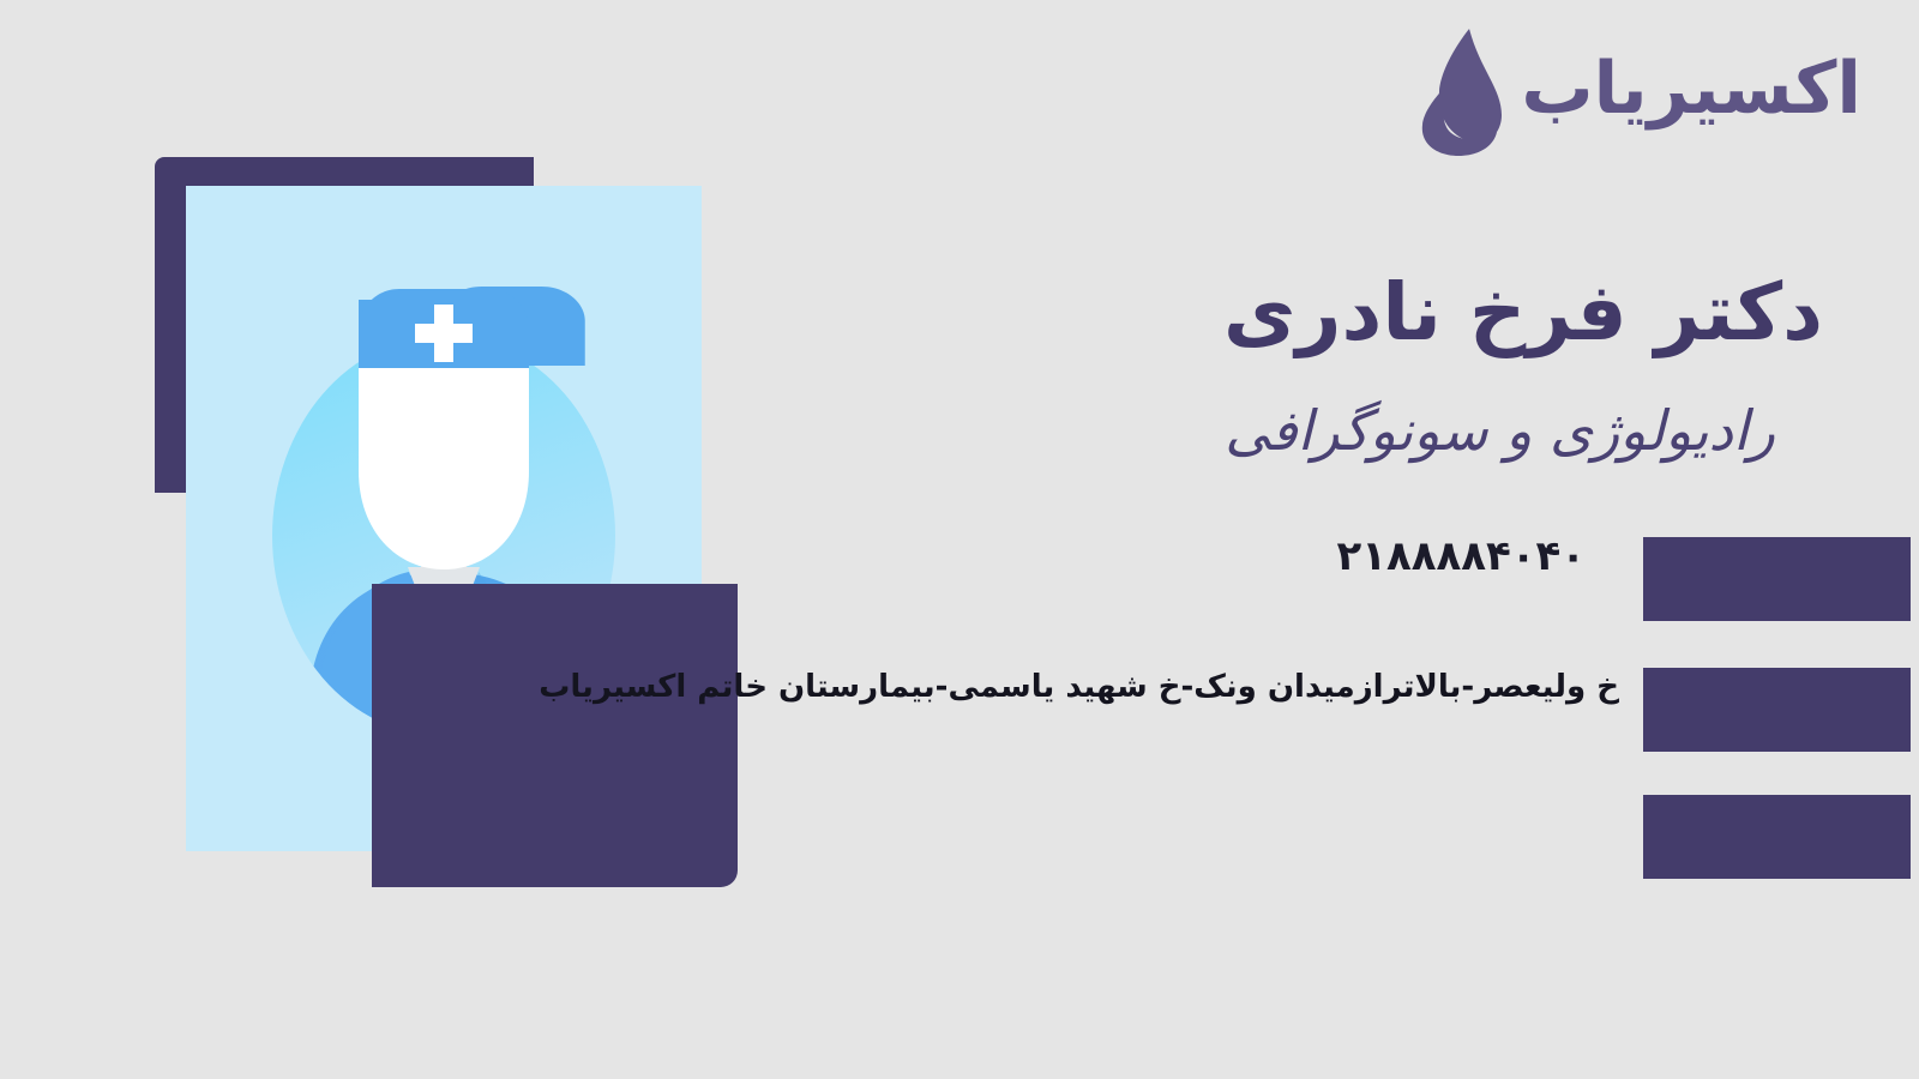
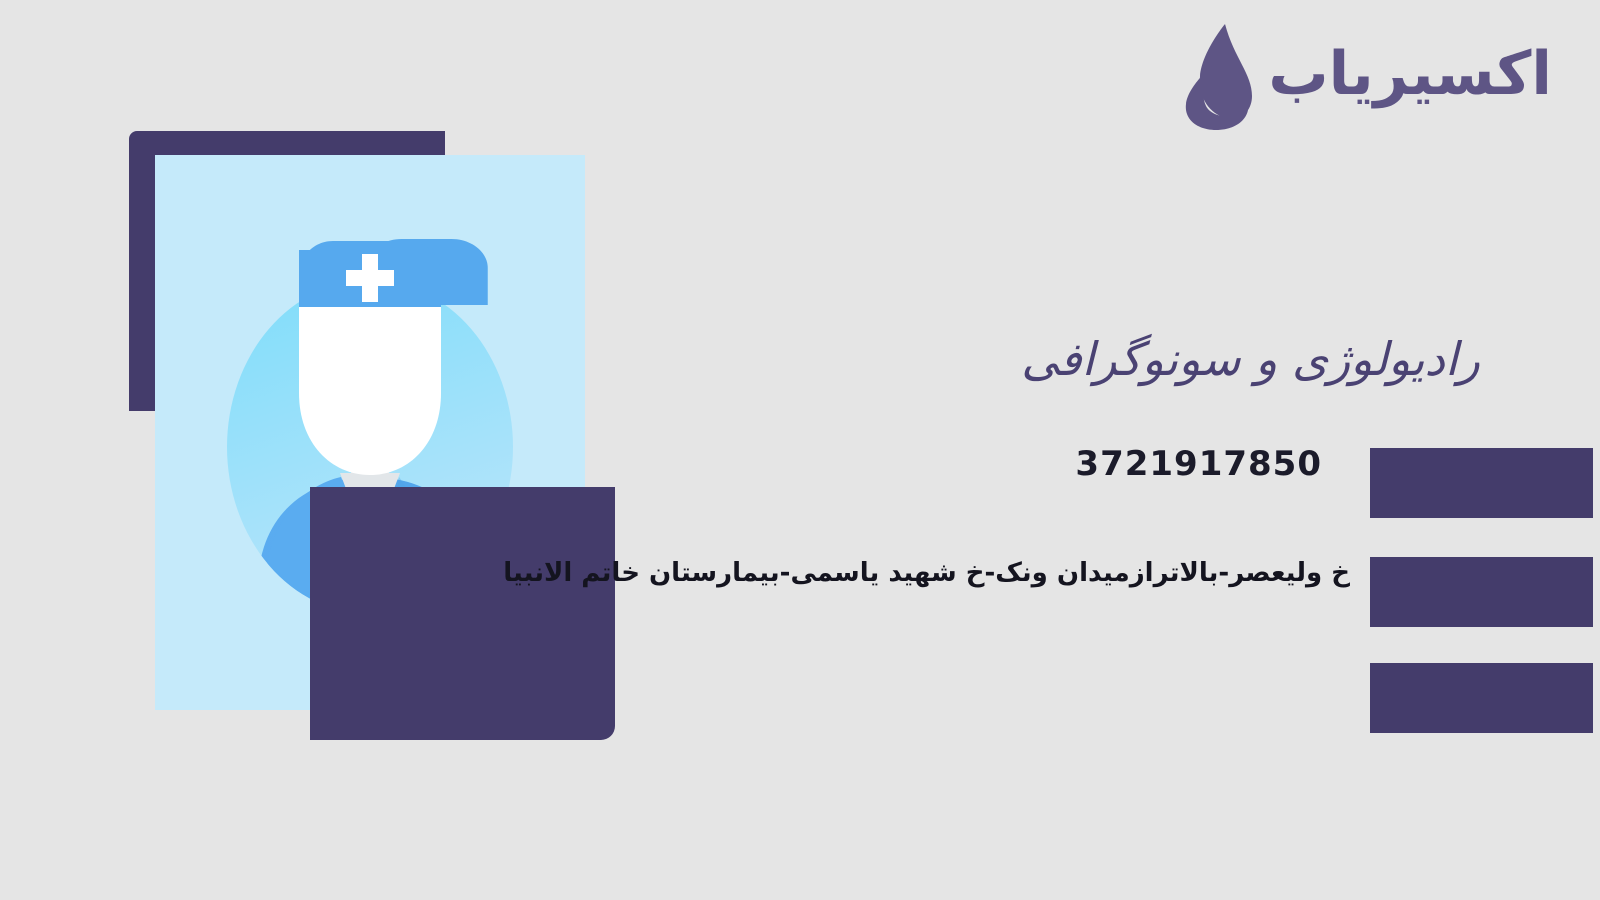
  اکسیریاب
- دکتر فرخ نادری
  رادیولوژی و سونوگرافی
- ۲۱۸۸۸۸۴۰۴۰
+ 3721917850
- خ ولیعصر-بالاترازمیدان ونک-خ شهید یاسمی-بیمارستان خاتم اکسیریاب
+ خ ولیعصر-بالاترازمیدان ونک-خ شهید یاسمی-بیمارستان خاتم الانبیا
